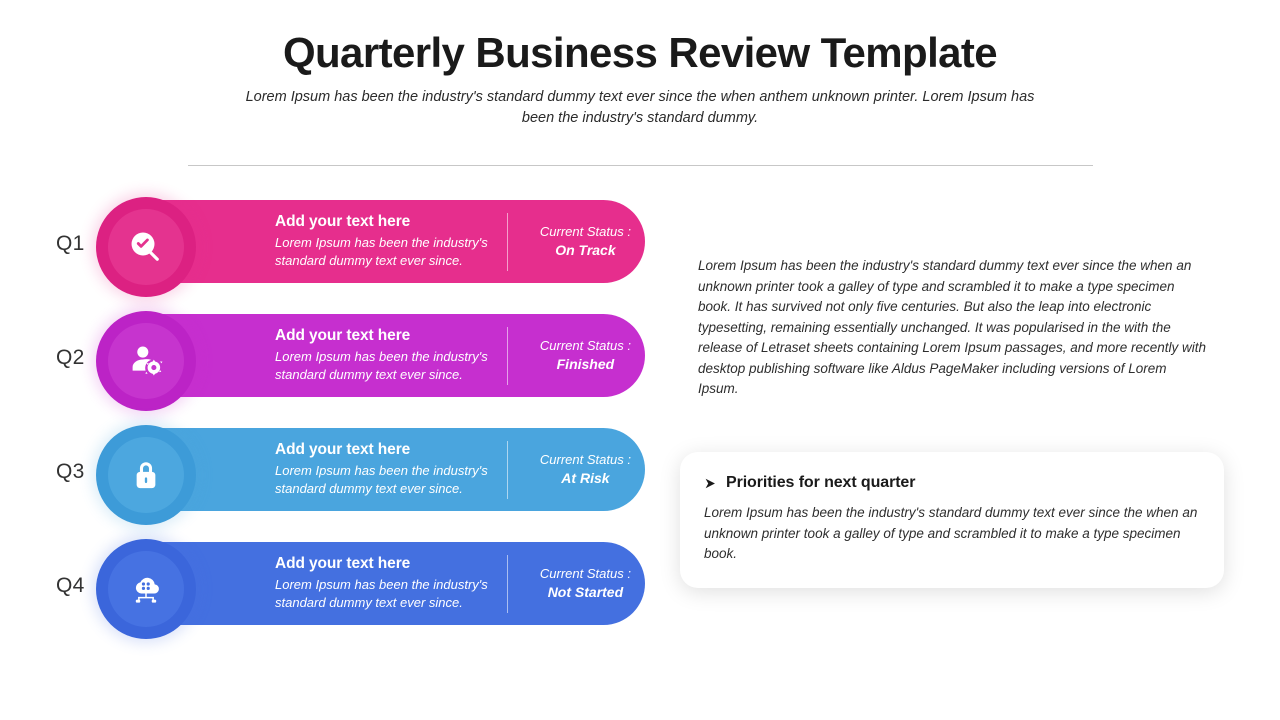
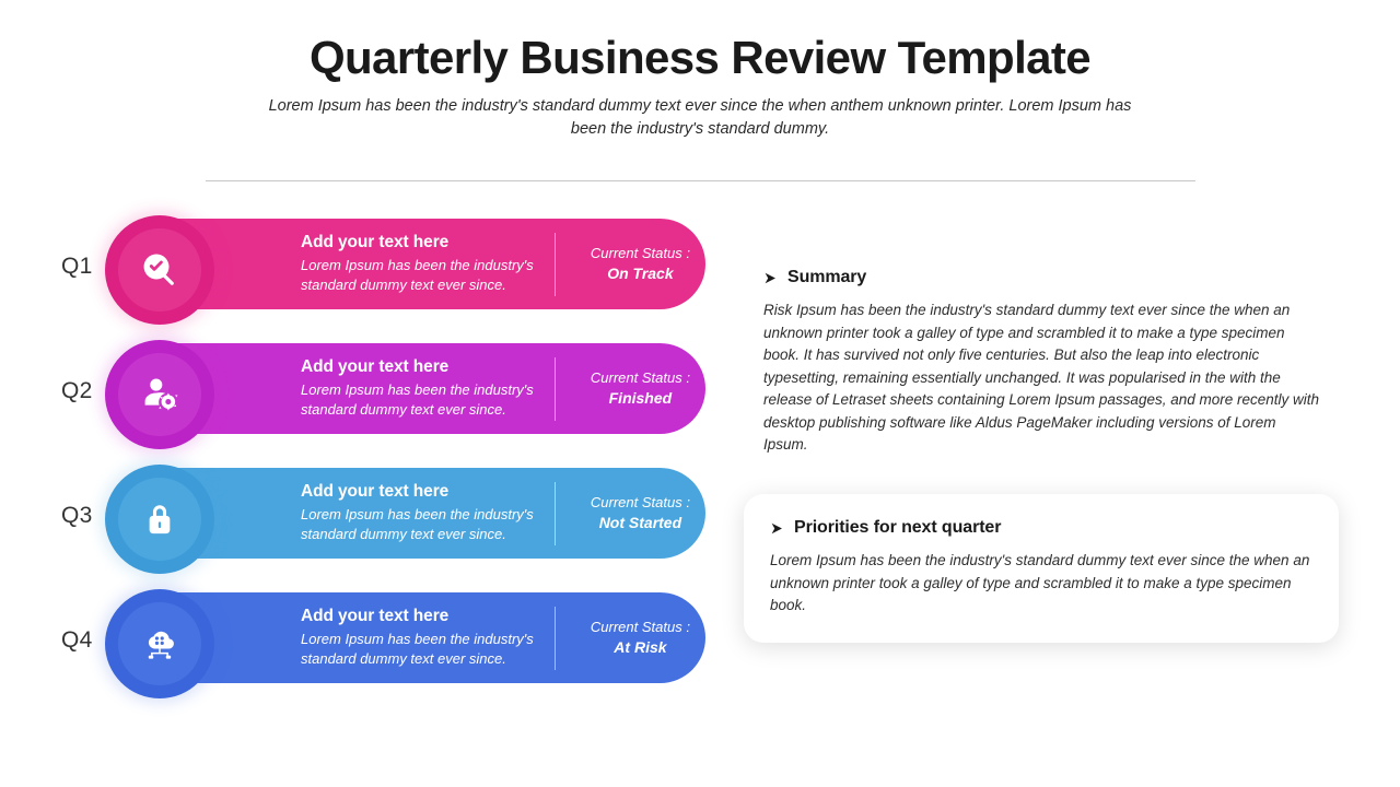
  Quarterly Business Review Template
  Lorem Ipsum has been the industry's standard dummy text ever since the when anthem unknown printer. Lorem Ipsum has been the industry's standard dummy.
  Q1
  Add your text here
  Lorem Ipsum has been the industry's standard dummy text ever since.
  Current Status :
  On Track
  Q2
  Add your text here
  Lorem Ipsum has been the industry's standard dummy text ever since.
  Current Status :
  Finished
  Q3
  Add your text here
  Lorem Ipsum has been the industry's standard dummy text ever since.
  Current Status :
- At Risk
+ Not Started
  Q4
  Add your text here
  Lorem Ipsum has been the industry's standard dummy text ever since.
  Current Status :
- Not Started
+ At Risk
+ Summary
- Lorem Ipsum has been the industry's standard dummy text ever since the when an unknown printer took a galley of type and scrambled it to make a type specimen book. It has survived not only five centuries. But also the leap into electronic typesetting, remaining essentially unchanged. It was popularised in the with the release of Letraset sheets containing Lorem Ipsum passages, and more recently with desktop publishing software like Aldus PageMaker including versions of Lorem Ipsum.
+ Risk Ipsum has been the industry's standard dummy text ever since the when an unknown printer took a galley of type and scrambled it to make a type specimen book. It has survived not only five centuries. But also the leap into electronic typesetting, remaining essentially unchanged. It was popularised in the with the release of Letraset sheets containing Lorem Ipsum passages, and more recently with desktop publishing software like Aldus PageMaker including versions of Lorem Ipsum.
  Priorities for next quarter
  Lorem Ipsum has been the industry's standard dummy text ever since the when an unknown printer took a galley of type and scrambled it to make a type specimen book.
